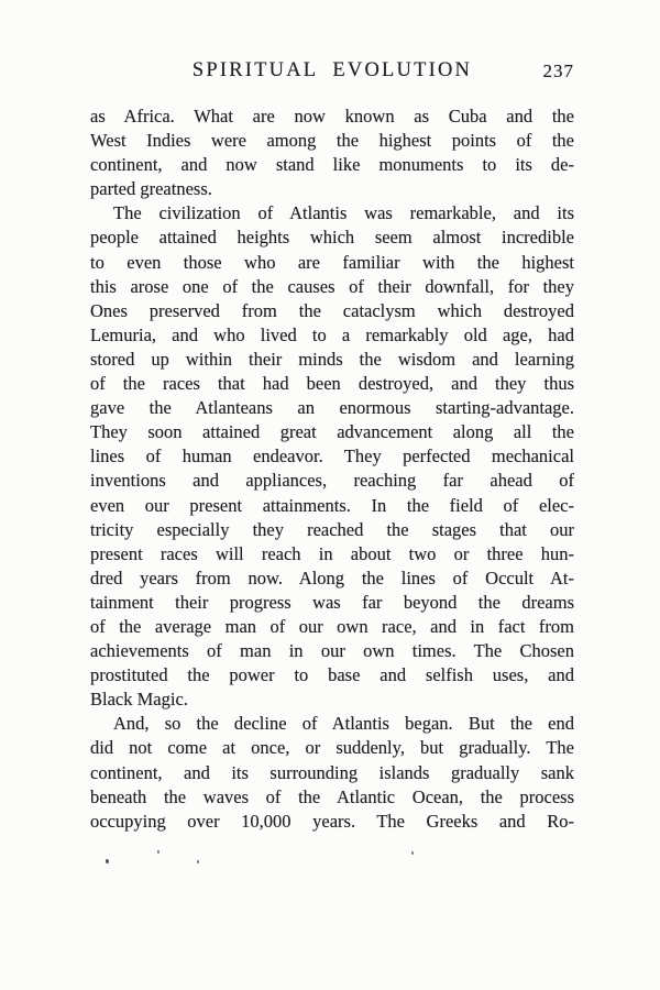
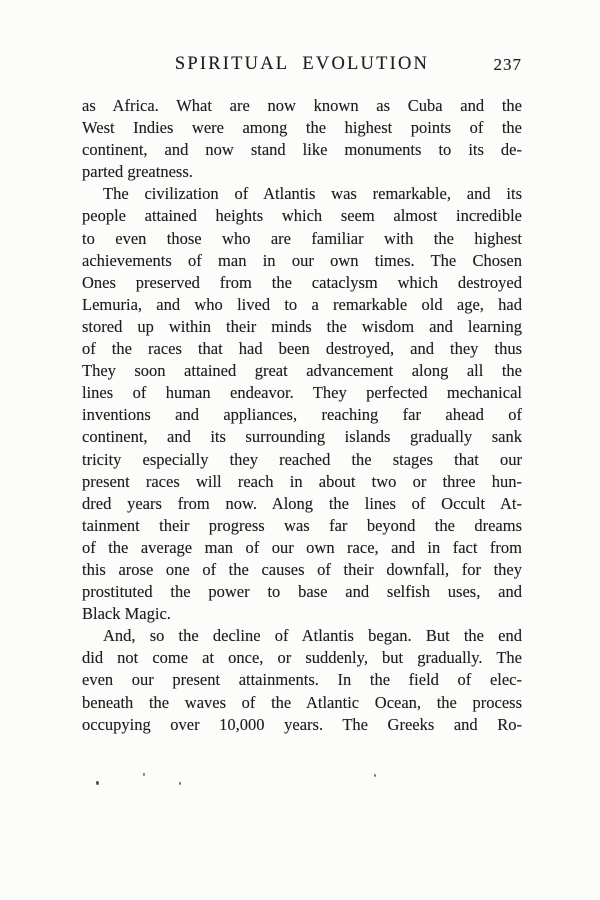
  SPIRITUAL EVOLUTION
  237
  as Africa. What are now known as Cuba and the
  West Indies were among the highest points of the
  continent, and now stand like monuments to its de-
  parted greatness.
  The civilization of Atlantis was remarkable, and its
  people attained heights which seem almost incredible
  to even those who are familiar with the highest
- this arose one of the causes of their downfall, for they
+ achievements of man in our own times. The Chosen
  Ones preserved from the cataclysm which destroyed
- Lemuria, and who lived to a remarkably old age, had
+ Lemuria, and who lived to a remarkable old age, had
  stored up within their minds the wisdom and learning
  of the races that had been destroyed, and they thus
- gave the Atlanteans an enormous starting-advantage.
  They soon attained great advancement along all the
  lines of human endeavor. They perfected mechanical
  inventions and appliances, reaching far ahead of
- even our present attainments. In the field of elec-
+ continent, and its surrounding islands gradually sank
  tricity especially they reached the stages that our
  present races will reach in about two or three hun-
  dred years from now. Along the lines of Occult At-
  tainment their progress was far beyond the dreams
  of the average man of our own race, and in fact from
- achievements of man in our own times. The Chosen
+ this arose one of the causes of their downfall, for they
  prostituted the power to base and selfish uses, and
  Black Magic.
  And, so the decline of Atlantis began. But the end
  did not come at once, or suddenly, but gradually. The
- continent, and its surrounding islands gradually sank
+ even our present attainments. In the field of elec-
  beneath the waves of the Atlantic Ocean, the process
  occupying over 10,000 years. The Greeks and Ro-
